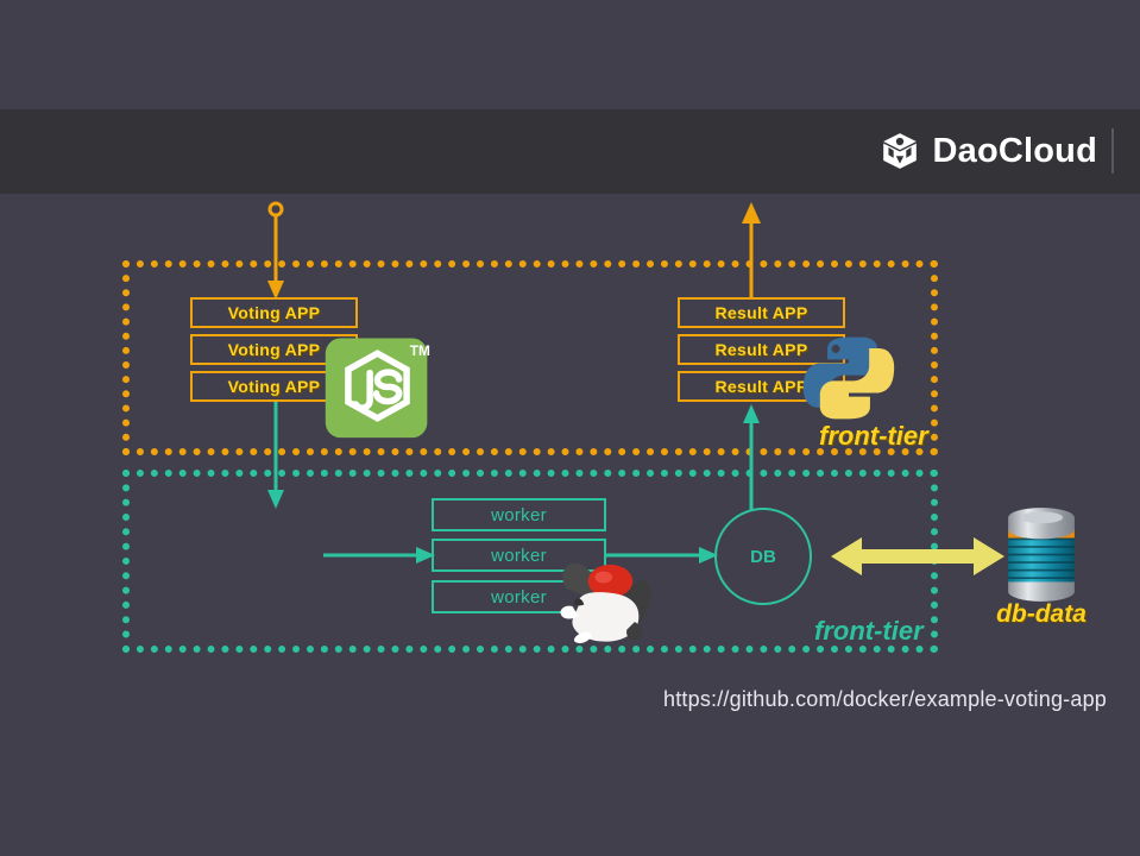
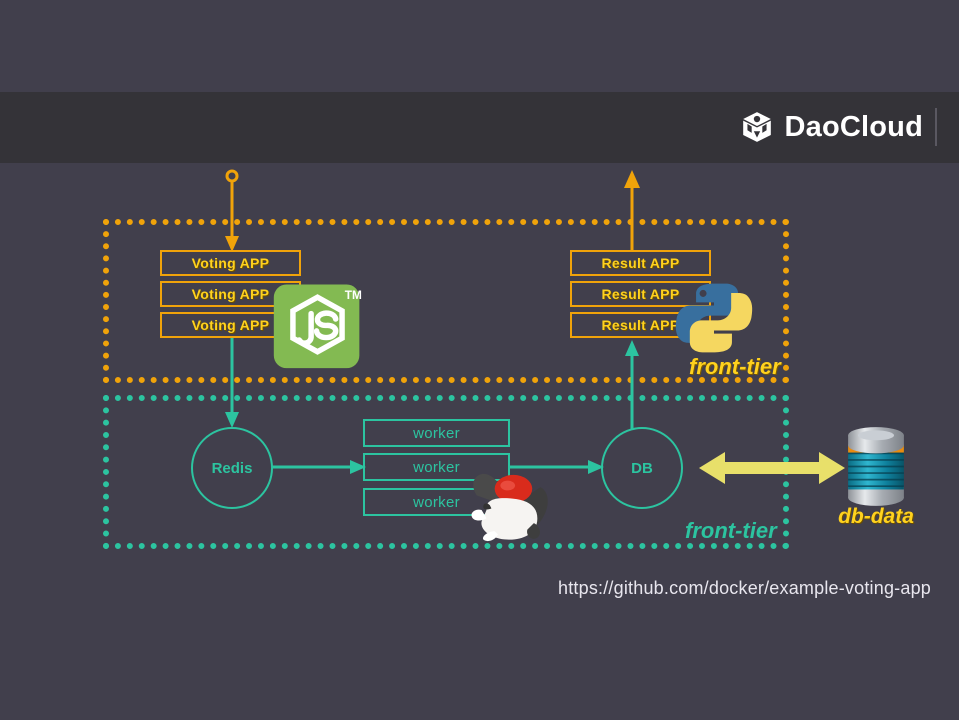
  DaoCloud
  front-tier
  front-tier
  Voting APP
  Voting APP
  Voting APP
  Result APP
  Result APP
  Result APP
  worker
  worker
  worker
+ Redis
  DB
  TM
  db-data
  https://github.com/docker/example-voting-app
